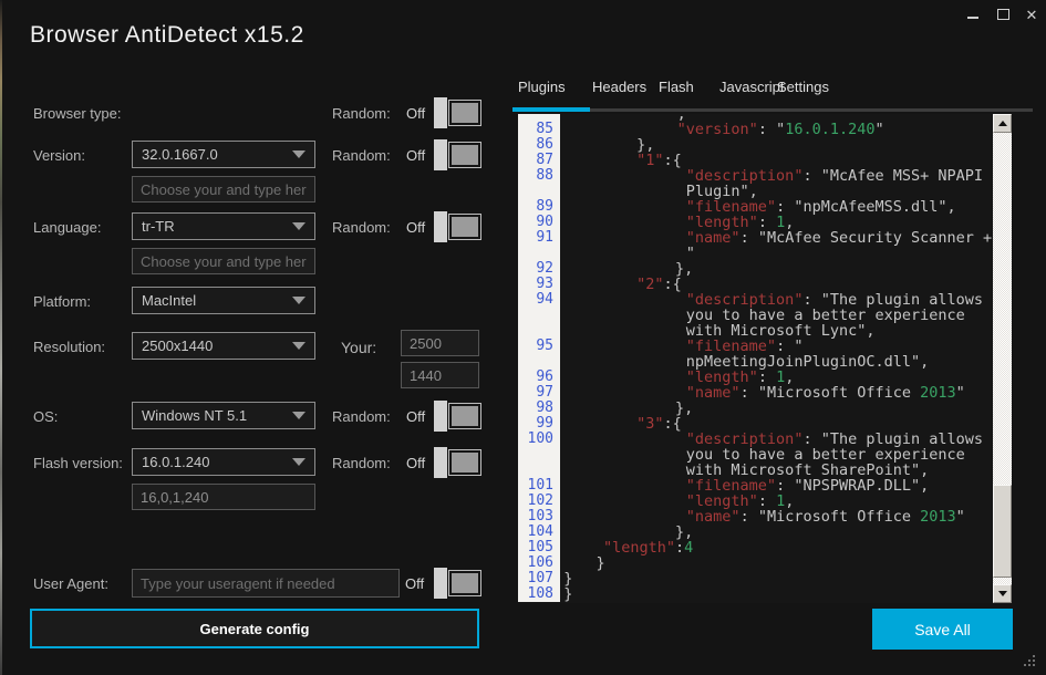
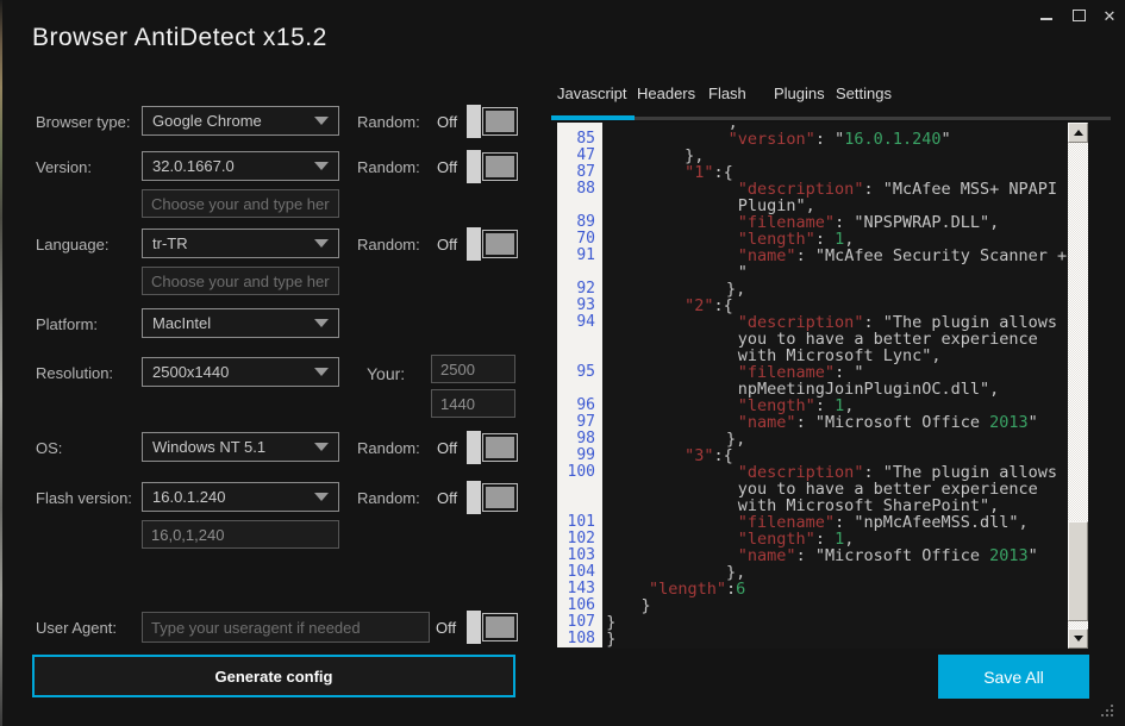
  Browser AntiDetect x15.2
  ✕
  Browser type:
+ Google Chrome
  Random:
  Off
  Version:
  32.0.1667.0
  Random:
  Off
  Choose your and type her
  Language:
  tr-TR
  Random:
  Off
  Choose your and type her
  Platform:
  MacIntel
  Resolution:
  2500x1440
  Your:
  2500
  1440
  OS:
  Windows NT 5.1
  Random:
  Off
  Flash version:
  16.0.1.240
  Random:
  Off
  16,0,1,240
  User Agent:
  Type your useragent if needed
  Off
  Generate config
- Plugins
+ Javascript
  Headers
  Flash
- Javascript
+ Plugins
  Settings
  ,
  85
  "version": "16.0.1.240"
- 86
+ 47
  },
  87
  "1":{
  88
  "description": "McAfee MSS+ NPAPI
  Plugin",
  89
- "filename": "npMcAfeeMSS.dll",
+ "filename": "NPSPWRAP.DLL",
- 90
+ 70
  "length": 1,
  91
  "name": "McAfee Security Scanner +
  "
  92
  },
  93
  "2":{
  94
  "description": "The plugin allows
  you to have a better experience
  with Microsoft Lync",
  95
  "filename": "
  npMeetingJoinPluginOC.dll",
  96
  "length": 1,
  97
  "name": "Microsoft Office 2013"
  98
  },
  99
  "3":{
  100
  "description": "The plugin allows
  you to have a better experience
  with Microsoft SharePoint",
  101
- "filename": "NPSPWRAP.DLL",
+ "filename": "npMcAfeeMSS.dll",
  102
  "length": 1,
  103
  "name": "Microsoft Office 2013"
  104
  },
- 105
+ 143
- "length":4
+ "length":6
  106
  }
  107
  }
  108
  }
  Save All
